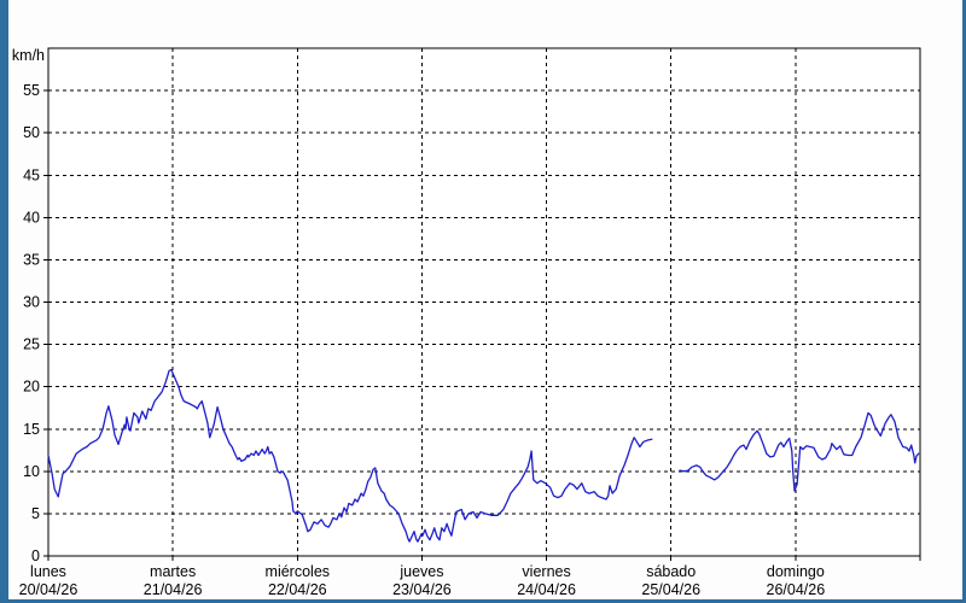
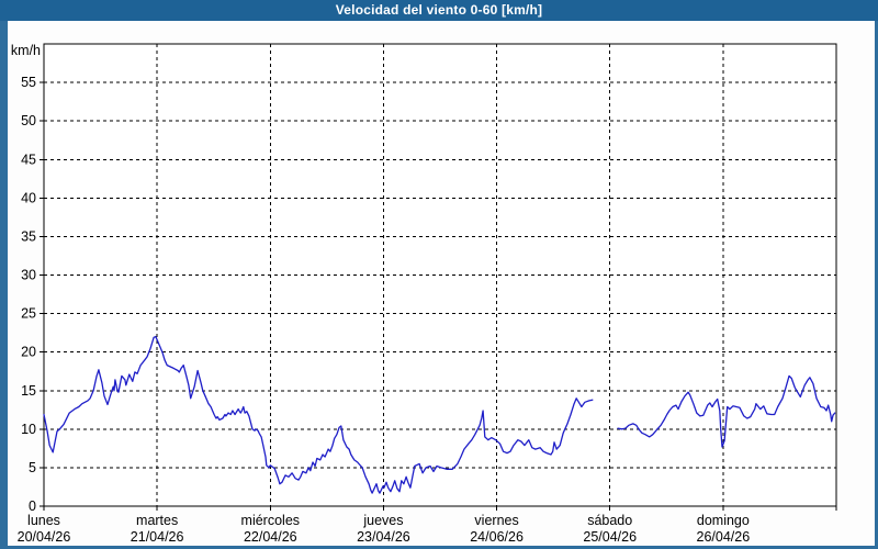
+ Velocidad del viento 0-60 [km/h]
  0
  5
  10
  15
  20
  25
  30
  35
  40
  45
  50
  55
  km/h
  lunes
  20/04/26
  martes
  21/04/26
  miércoles
  22/04/26
  jueves
  23/04/26
  viernes
- 24/04/26
+ 24/06/26
  sábado
  25/04/26
  domingo
  26/04/26
